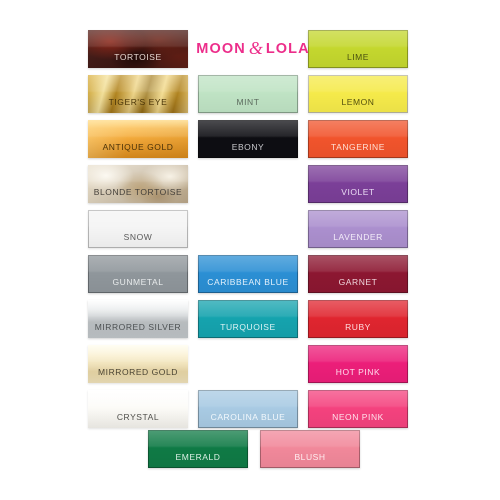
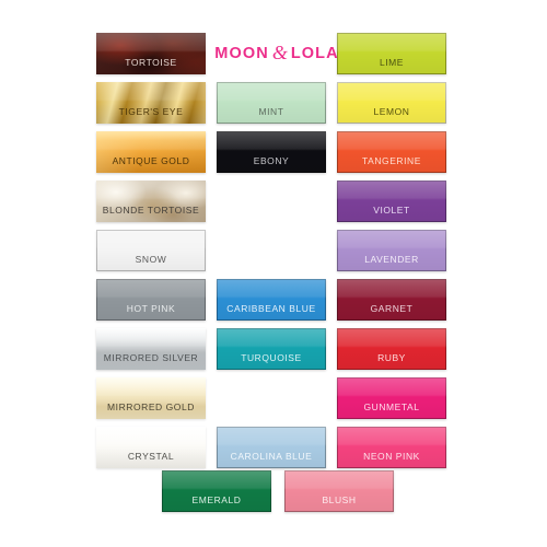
  TORTOISE
  LIME
  TIGER'S EYE
  MINT
  LEMON
  ANTIQUE GOLD
  EBONY
  TANGERINE
  BLONDE TORTOISE
  VIOLET
  SNOW
  LAVENDER
- GUNMETAL
+ HOT PINK
  CARIBBEAN BLUE
  GARNET
  MIRRORED SILVER
  TURQUOISE
  RUBY
  MIRRORED GOLD
- HOT PINK
+ GUNMETAL
  CRYSTAL
  CAROLINA BLUE
  NEON PINK
  MOON
  &
  LOLA
  EMERALD
  BLUSH
